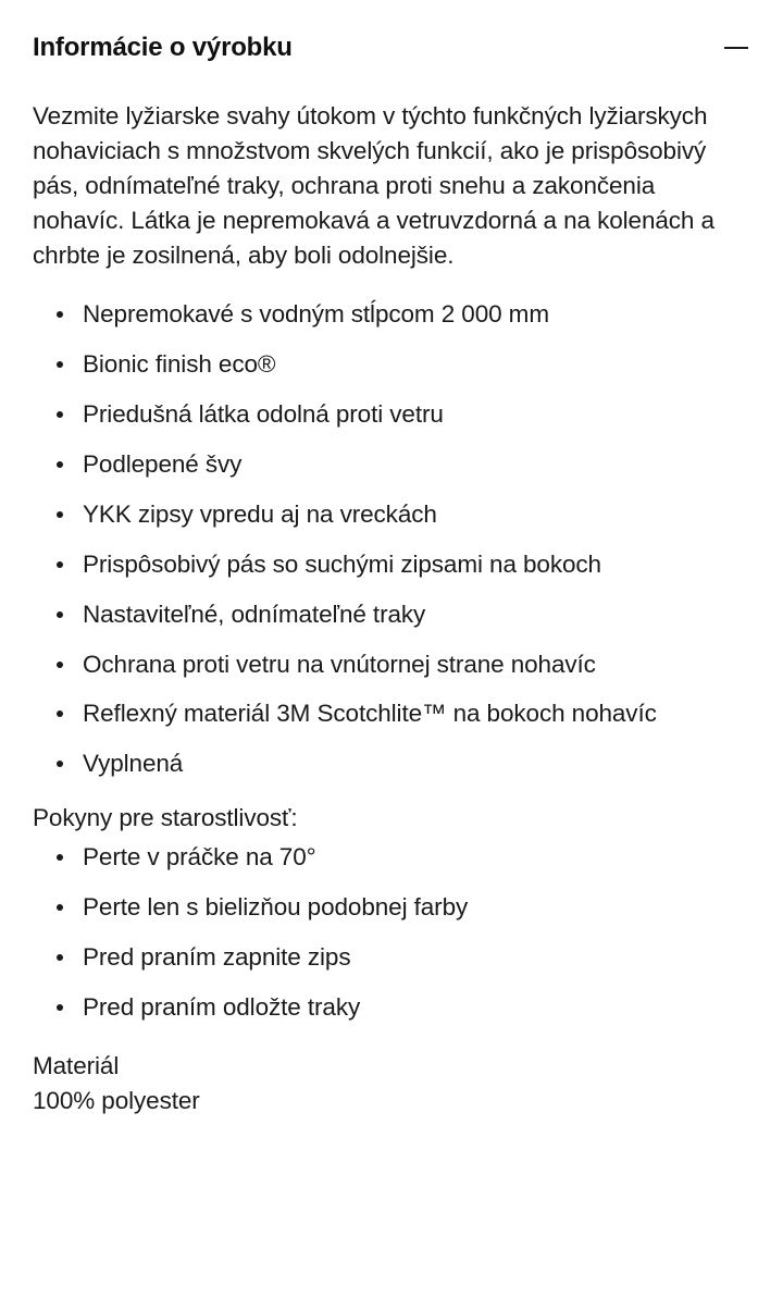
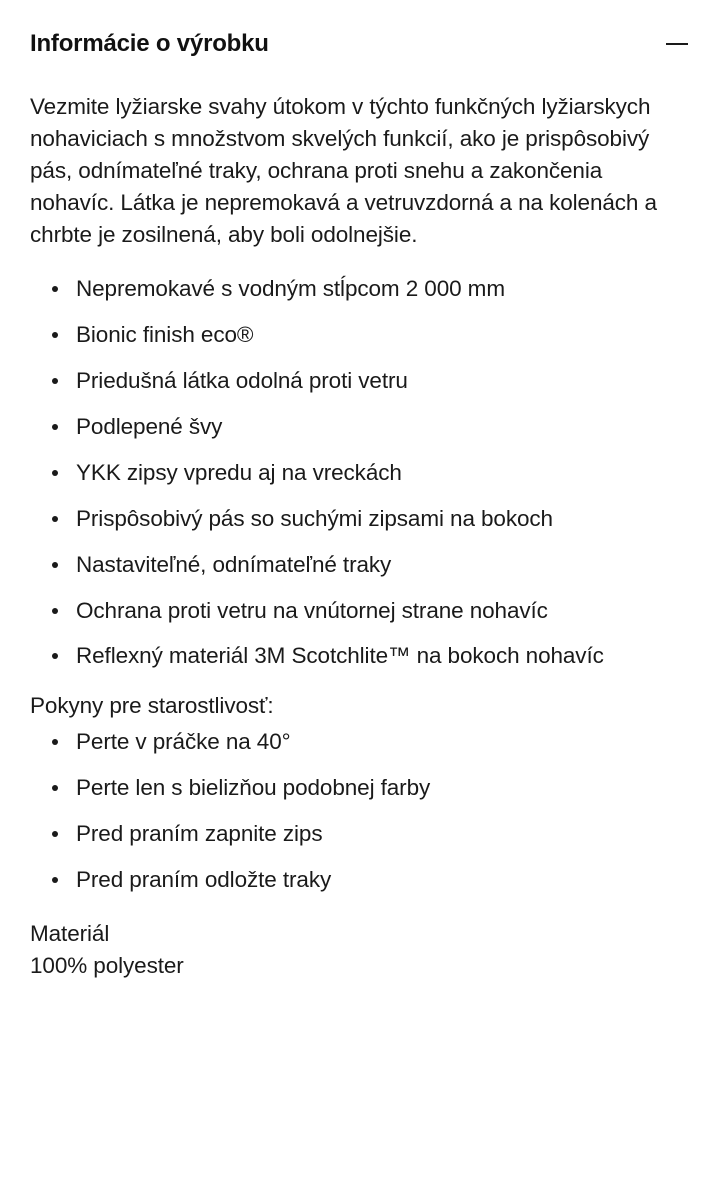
  Informácie o výrobku
  Vezmite lyžiarske svahy útokom v týchto funkčných lyžiarskych nohaviciach s množstvom skvelých funkcií, ako je prispôsobivý pás, odnímateľné traky, ochrana proti snehu a zakončenia nohavíc. Látka je nepremokavá a vetruvzdorná a na kolenách a chrbte je zosilnená, aby boli odolnejšie.
  Nepremokavé s vodným stĺpcom 2 000 mm
  Bionic finish eco®
  Priedušná látka odolná proti vetru
  Podlepené švy
  YKK zipsy vpredu aj na vreckách
  Prispôsobivý pás so suchými zipsami na bokoch
  Nastaviteľné, odnímateľné traky
  Ochrana proti vetru na vnútornej strane nohavíc
  Reflexný materiál 3M Scotchlite™ na bokoch nohavíc
- Vyplnená
  Pokyny pre starostlivosť:
- Perte v práčke na 70°
+ Perte v práčke na 40°
  Perte len s bielizňou podobnej farby
  Pred praním zapnite zips
  Pred praním odložte traky
  Materiál
  100% polyester
